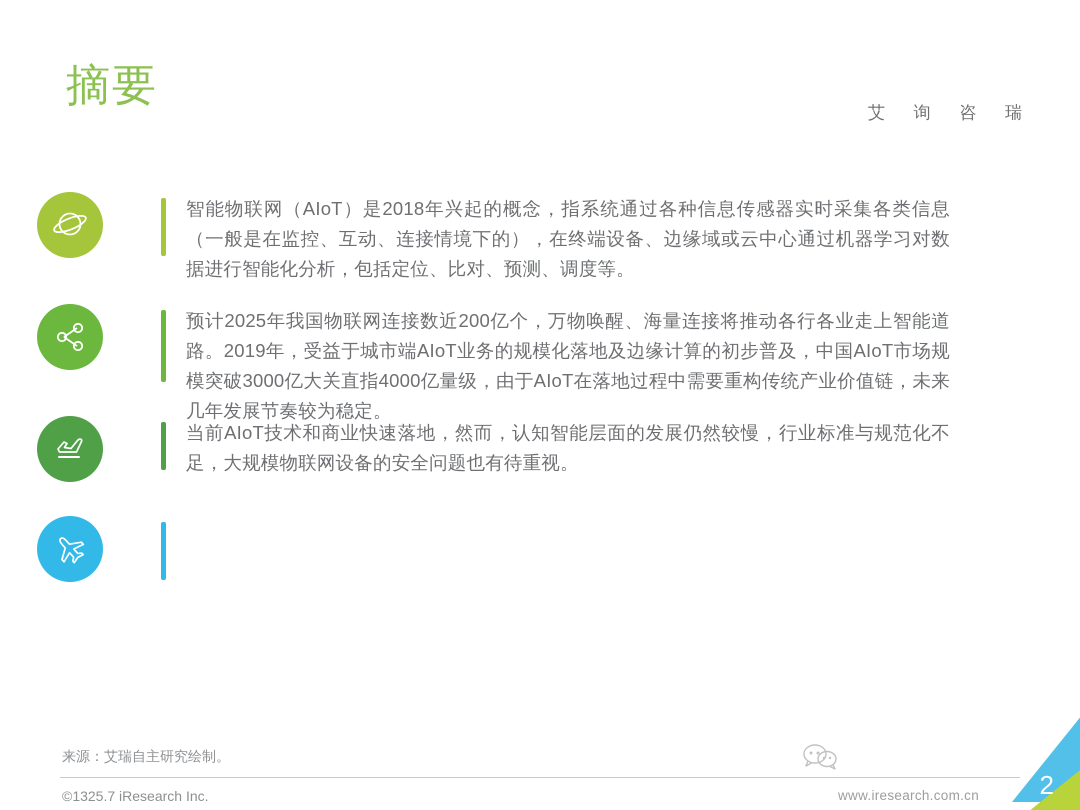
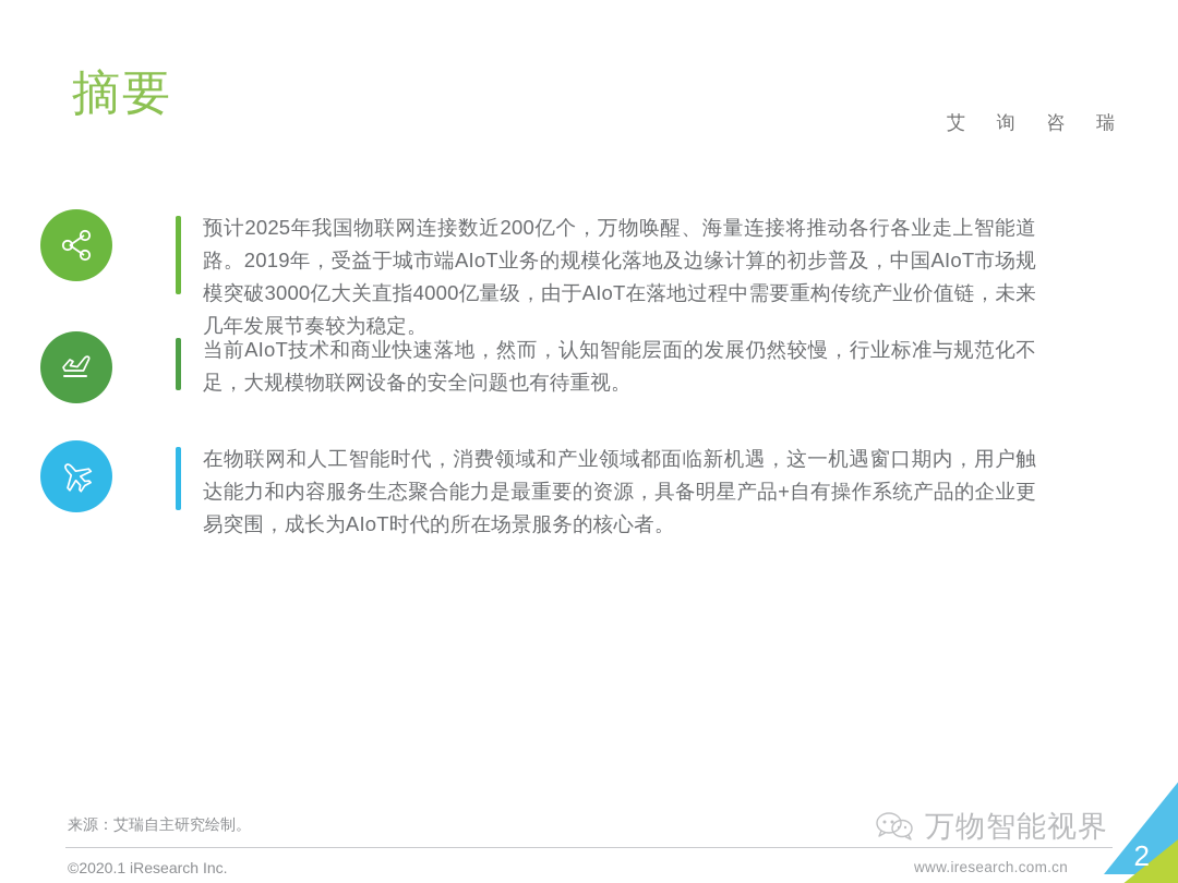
  摘要
  艾
  询
  咨
  瑞
- 智能物联网（AIoT）是2018年兴起的概念，指系统通过各种信息传感器实时采集各类信息（一般是在监控、互动、连接情境下的），在终端设备、边缘域或云中心通过机器学习对数据进行智能化分析，包括定位、比对、预测、调度等。
  预计2025年我国物联网连接数近200亿个，万物唤醒、海量连接将推动各行各业走上智能道路。2019年，受益于城市端AIoT业务的规模化落地及边缘计算的初步普及，中国AIoT市场规模突破3000亿大关直指4000亿量级，由于AIoT在落地过程中需要重构传统产业价值链，未来几年发展节奏较为稳定。
  当前AIoT技术和商业快速落地，然而，认知智能层面的发展仍然较慢，行业标准与规范化不足，大规模物联网设备的安全问题也有待重视。
+ 在物联网和人工智能时代，消费领域和产业领域都面临新机遇，这一机遇窗口期内，用户触达能力和内容服务生态聚合能力是最重要的资源，具备明星产品+自有操作系统产品的企业更易突围，成长为AIoT时代的所在场景服务的核心者。
  来源：艾瑞自主研究绘制。
- ©1325.7 iResearch Inc.
+ ©2020.1 iResearch Inc.
  www.iresearch.com.cn
+ 万物智能视界
  2
